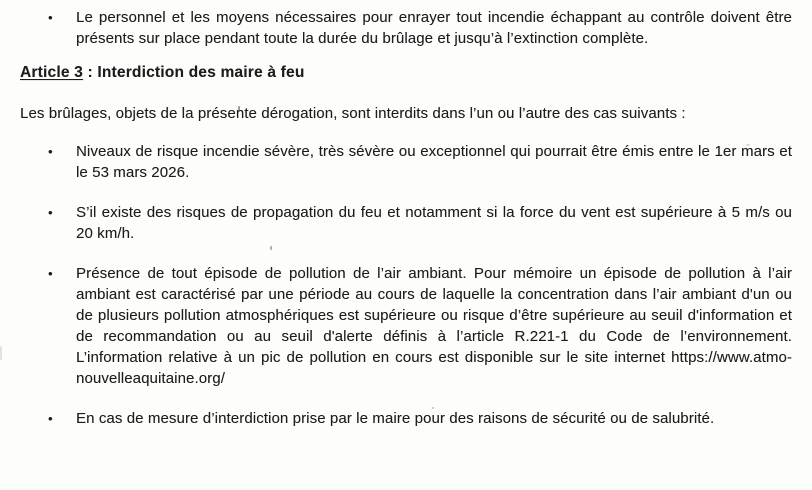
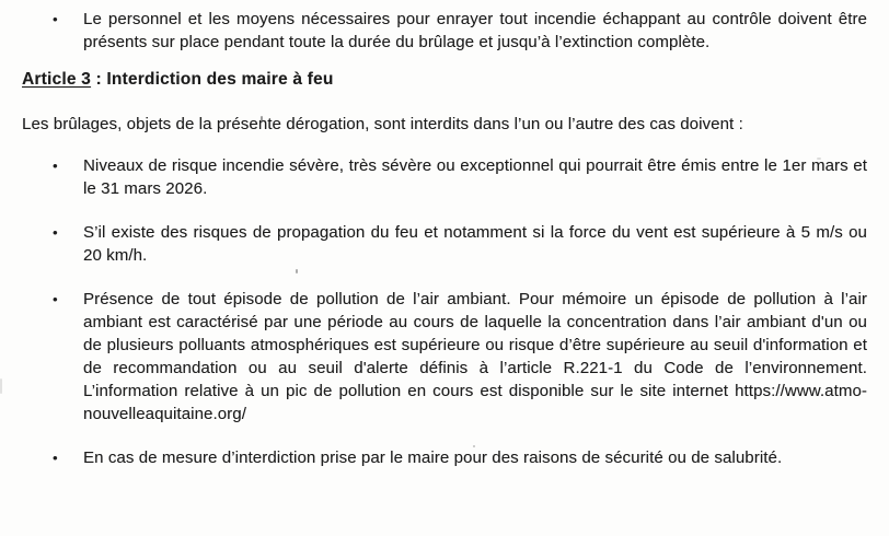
  •
  Le personnel et les moyens nécessaires pour enrayer tout incendie échappant au contrôle doivent être présents sur place pendant toute la durée du brûlage et jusqu’à l’extinction complète.
  Article 3 : Interdiction des maire à feu
- Les brûlages, objets de la présente dérogation, sont interdits dans l’un ou l’autre des cas suivants :
+ Les brûlages, objets de la présente dérogation, sont interdits dans l’un ou l’autre des cas doivent :
  •
- Niveaux de risque incendie sévère, très sévère ou exceptionnel qui pourrait être émis entre le 1er mars et le 53 mars 2026.
+ Niveaux de risque incendie sévère, très sévère ou exceptionnel qui pourrait être émis entre le 1er mars et le 31 mars 2026.
  •
  S’il existe des risques de propagation du feu et notamment si la force du vent est supérieure à 5 m/s ou 20 km/h.
  •
- Présence de tout épisode de pollution de l’air ambiant. Pour mémoire un épisode de pollution à l’air ambiant est caractérisé par une période au cours de laquelle la concentration dans l’air ambiant d'un ou de plusieurs pollution atmosphériques est supérieure ou risque d’être supérieure au seuil d'information et de recommandation ou au seuil d'alerte définis à l’article R.221-1 du Code de l’environnement. L’information relative à un pic de pollution en cours est disponible sur le site internet https://www.atmo-nouvelleaquitaine.org/
+ Présence de tout épisode de pollution de l’air ambiant. Pour mémoire un épisode de pollution à l’air ambiant est caractérisé par une période au cours de laquelle la concentration dans l’air ambiant d'un ou de plusieurs polluants atmosphériques est supérieure ou risque d’être supérieure au seuil d'information et de recommandation ou au seuil d'alerte définis à l’article R.221-1 du Code de l’environnement. L’information relative à un pic de pollution en cours est disponible sur le site internet https://www.atmo-nouvelleaquitaine.org/
  •
  En cas de mesure d’interdiction prise par le maire pour des raisons de sécurité ou de salubrité.
